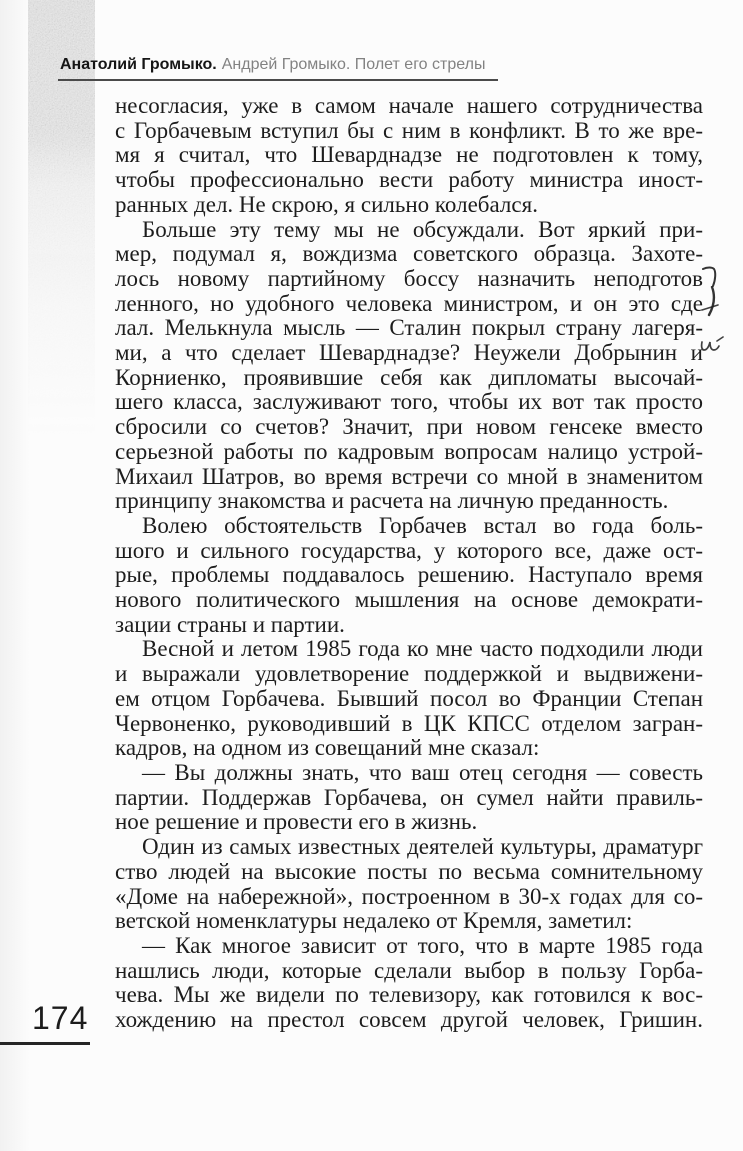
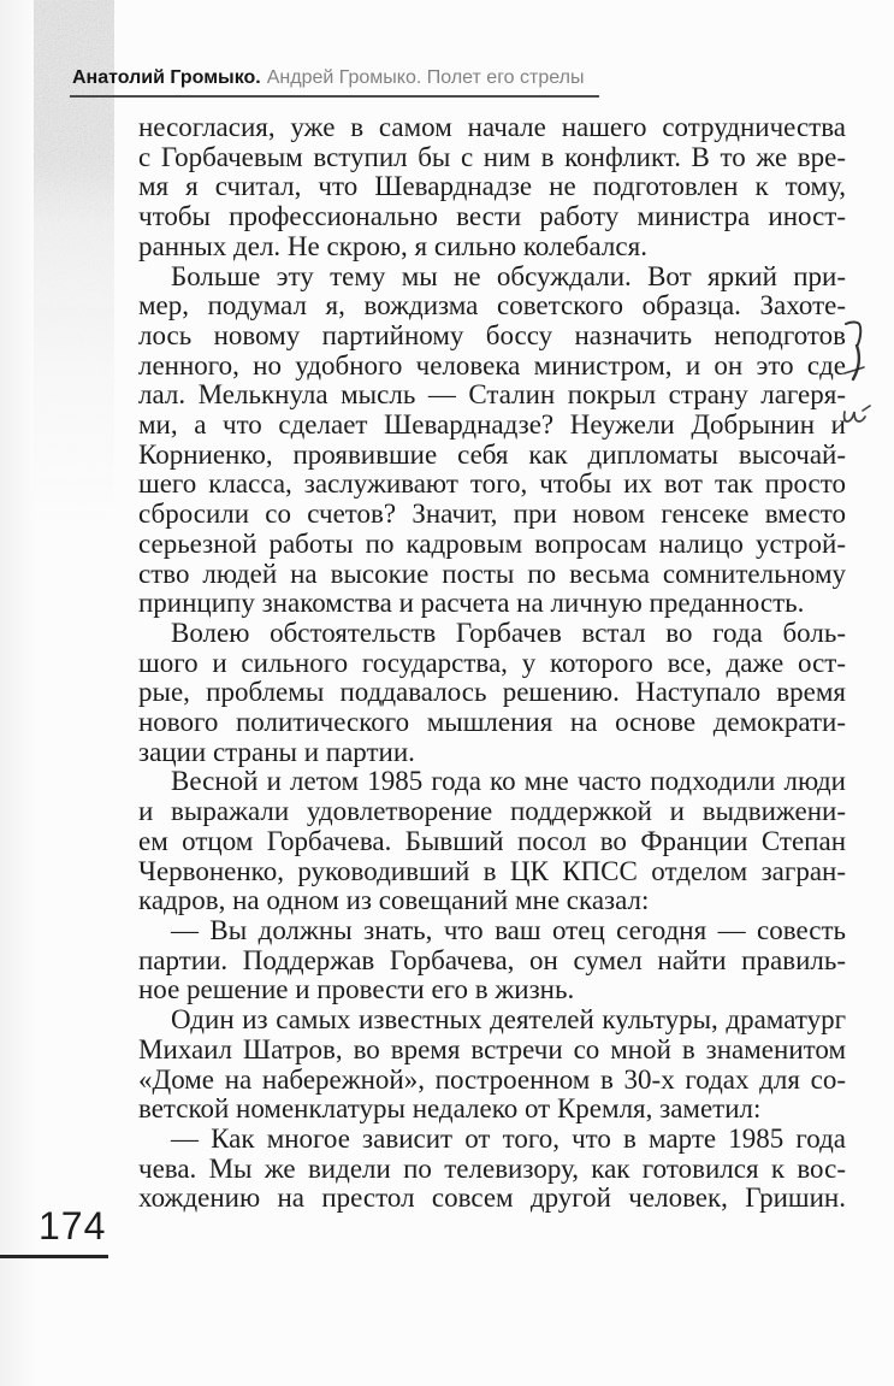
  Анатолий Громыко. Андрей Громыко. Полет его стрелы
  несогласия, уже в самом начале нашего сотрудничества
  с Горбачевым вступил бы с ним в конфликт. В то же вре-
  мя я считал, что Шеварднадзе не подготовлен к тому,
  чтобы профессионально вести работу министра иност-
  ранных дел. Не скрою, я сильно колебался.
  Больше эту тему мы не обсуждали. Вот яркий при-
  мер, подумал я, вождизма советского образца. Захоте-
  лось новому партийному боссу назначить неподготов
  ленного, но удобного человека министром, и он это сде
  лал. Мелькнула мысль — Сталин покрыл страну лагеря-
  ми, а что сделает Шеварднадзе? Неужели Добрынин и
  Корниенко, проявившие себя как дипломаты высочай-
  шего класса, заслуживают того, чтобы их вот так просто
  сбросили со счетов? Значит, при новом генсеке вместо
  серьезной работы по кадровым вопросам налицо устрой-
- Михаил Шатров, во время встречи со мной в знаменитом
+ ство людей на высокие посты по весьма сомнительному
  принципу знакомства и расчета на личную преданность.
  Волею обстоятельств Горбачев встал во года боль-
  шого и сильного государства, у которого все, даже ост-
  рые, проблемы поддавалось решению. Наступало время
  нового политического мышления на основе демократи-
  зации страны и партии.
  Весной и летом 1985 года ко мне часто подходили люди
  и выражали удовлетворение поддержкой и выдвижени-
  ем отцом Горбачева. Бывший посол во Франции Степан
  Червоненко, руководивший в ЦК КПСС отделом загран-
  кадров, на одном из совещаний мне сказал:
  — Вы должны знать, что ваш отец сегодня — совесть
  партии. Поддержав Горбачева, он сумел найти правиль-
  ное решение и провести его в жизнь.
  Один из самых известных деятелей культуры, драматург
- ство людей на высокие посты по весьма сомнительному
+ Михаил Шатров, во время встречи со мной в знаменитом
  «Доме на набережной», построенном в 30-х годах для со-
  ветской номенклатуры недалеко от Кремля, заметил:
  — Как многое зависит от того, что в марте 1985 года
- нашлись люди, которые сделали выбор в пользу Горба-
  чева. Мы же видели по телевизору, как готовился к вос-
  хождению на престол совсем другой человек, Гришин.
  174
